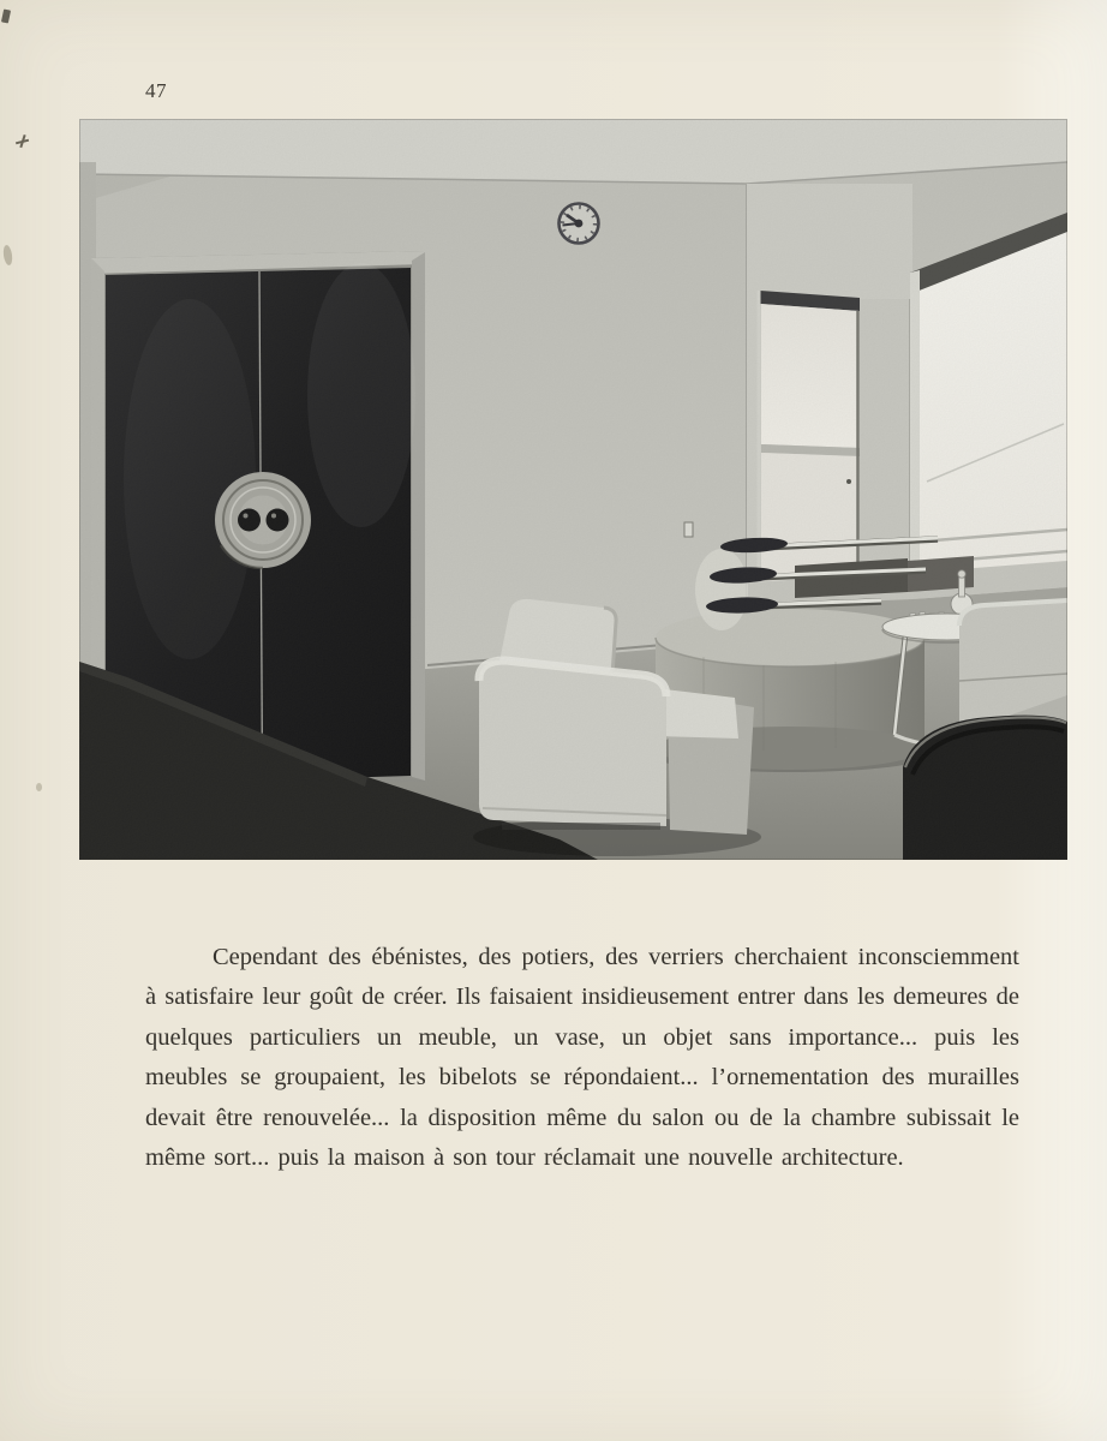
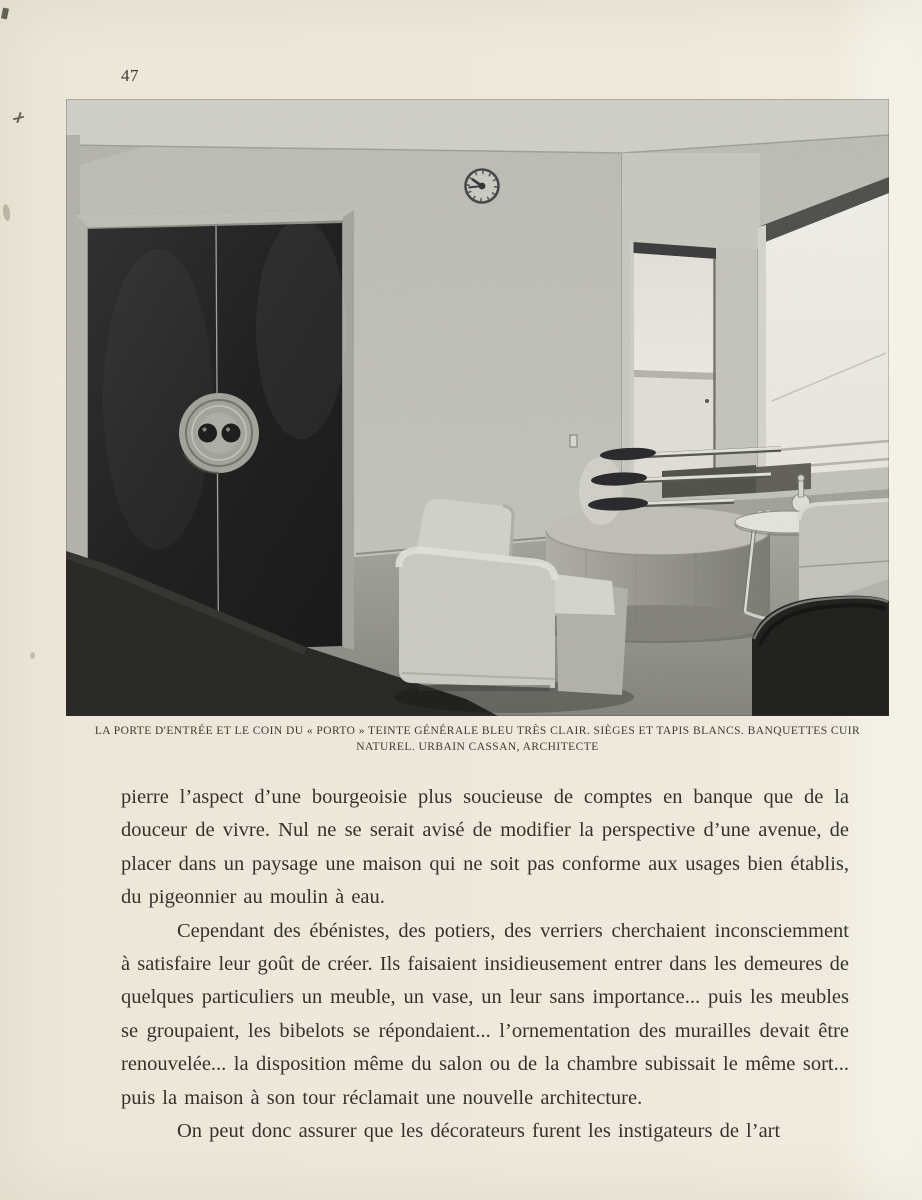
  47
+ LA PORTE D'ENTRÉE ET LE COIN DU « PORTO » TEINTE GÉNÉRALE BLEU TRÈS CLAIR. SIÈGES ET TAPIS BLANCS. BANQUETTES CUIR NATUREL. URBAIN CASSAN, ARCHITECTE
+ pierre l’aspect d’une bourgeoisie plus soucieuse de comptes en banque que de la douceur de vivre. Nul ne se serait avisé de modifier la perspective d’une avenue, de placer dans un paysage une maison qui ne soit pas conforme aux usages bien établis, du pigeonnier au moulin à eau.
- Cependant des ébénistes, des potiers, des verriers cherchaient inconsciemment à satisfaire leur goût de créer. Ils faisaient insidieusement entrer dans les demeures de quelques particuliers un meuble, un vase, un objet sans importance... puis les meubles se groupaient, les bibelots se répondaient... l’ornementation des murailles devait être renouvelée... la disposition même du salon ou de la chambre subissait le même sort... puis la maison à son tour réclamait une nouvelle architecture.
+ Cependant des ébénistes, des potiers, des verriers cherchaient inconsciemment à satisfaire leur goût de créer. Ils faisaient insidieusement entrer dans les demeures de quelques particuliers un meuble, un vase, un leur sans importance... puis les meubles se groupaient, les bibelots se répondaient... l’ornementation des murailles devait être renouvelée... la disposition même du salon ou de la chambre subissait le même sort... puis la maison à son tour réclamait une nouvelle architecture.
+ On peut donc assurer que les décorateurs furent les instigateurs de l’art
